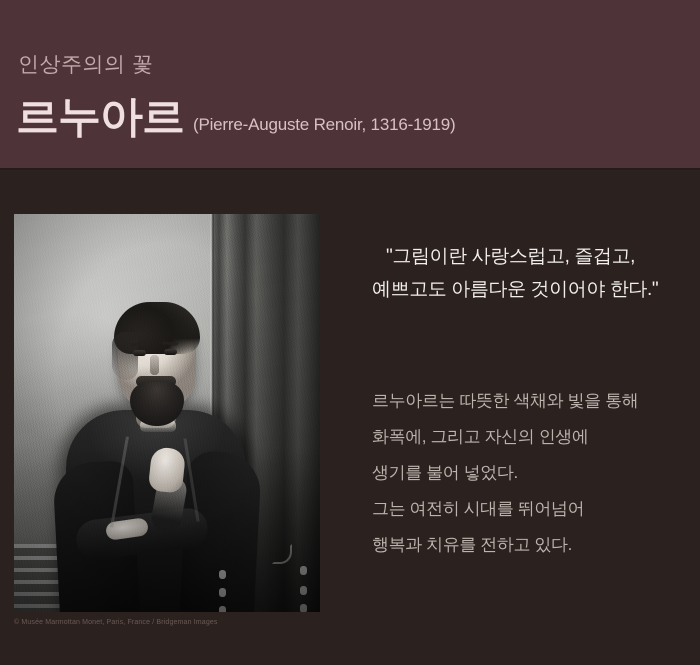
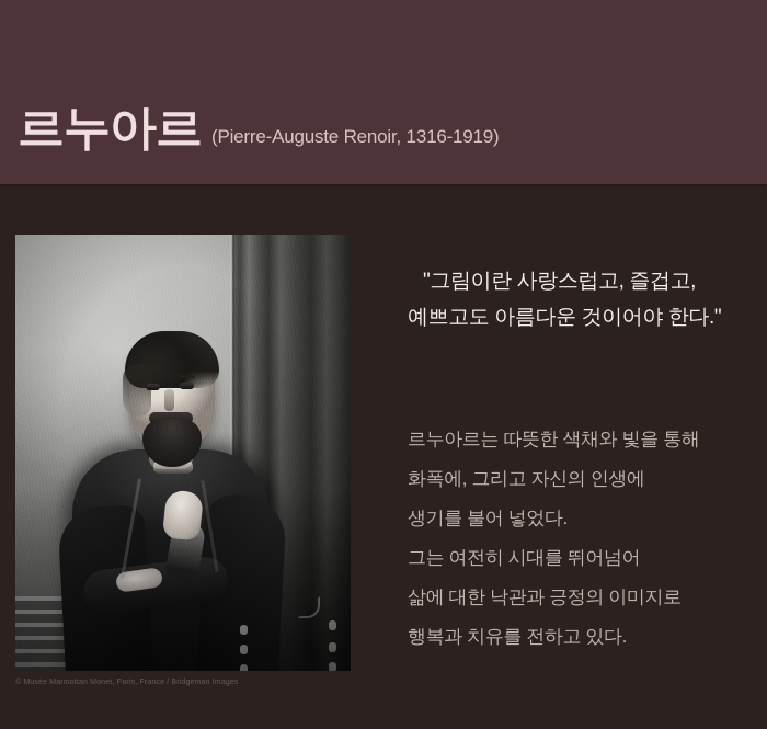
- 인상주의의 꽃
  르누아르
  (Pierre-Auguste Renoir, 1316-1919)
  "그림이란 사랑스럽고, 즐겁고,
  예쁘고도 아름다운 것이어야 한다."
  르누아르는 따뜻한 색채와 빛을 통해
  화폭에, 그리고 자신의 인생에
  생기를 불어 넣었다.
  그는 여전히 시대를 뛰어넘어
+ 삶에 대한 낙관과 긍정의 이미지로
  행복과 치유를 전하고 있다.
